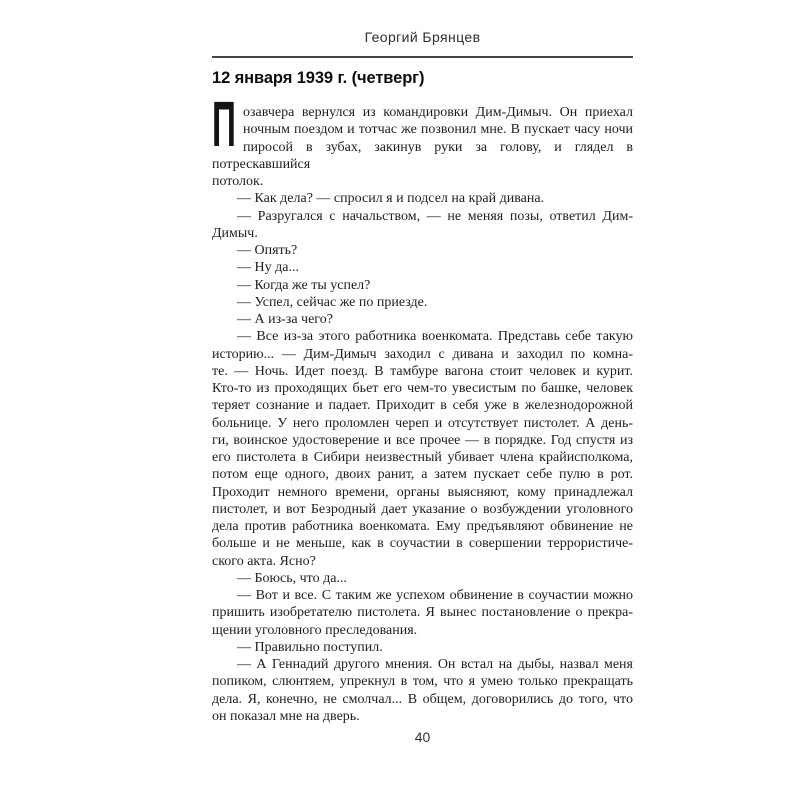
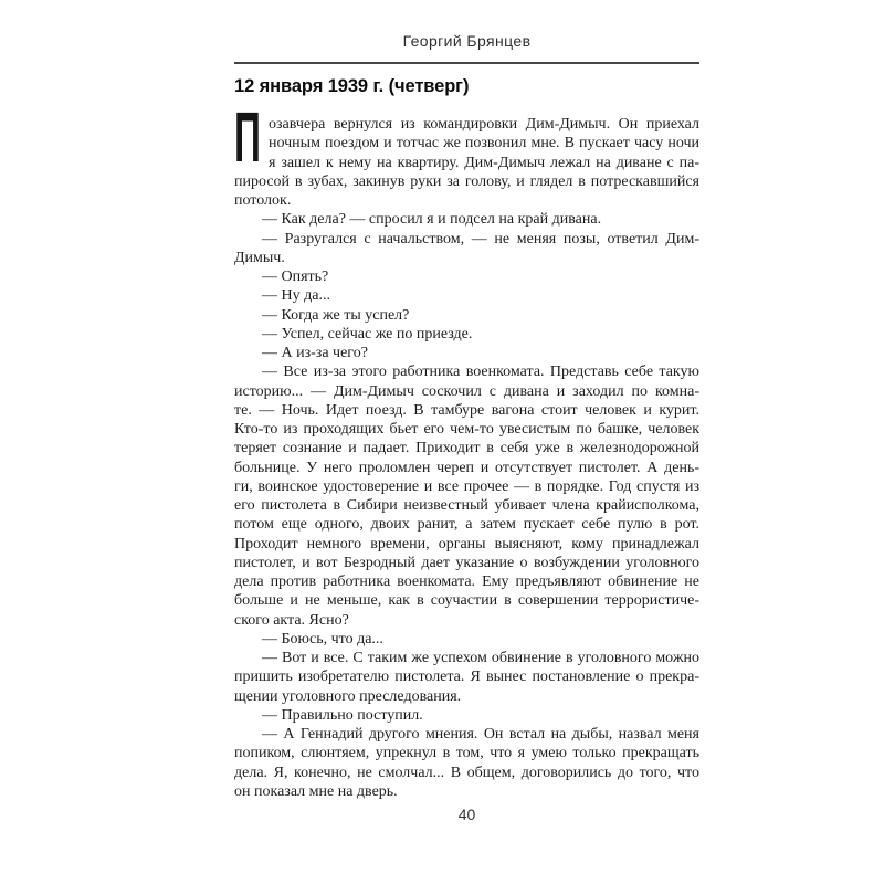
  Георгий Брянцев
  12 января 1939 г. (четверг)
  П
  озавчера вернулся из командировки Дим-Димыч. Он приехал
  ночным поездом и тотчас же позвонил мне. В пускает часу ночи
+ я зашел к нему на квартиру. Дим-Димыч лежал на диване с па-
  пиросой в зубах, закинув руки за голову, и глядел в потрескавшийся
  потолок.
  — Как дела? — спросил я и подсел на край дивана.
  — Разругался с начальством, — не меняя позы, ответил Дим-
  Димыч.
  — Опять?
  — Ну да...
  — Когда же ты успел?
  — Успел, сейчас же по приезде.
  — А из-за чего?
  — Все из-за этого работника военкомата. Представь себе такую
- историю... — Дим-Димыч заходил с дивана и заходил по комна-
+ историю... — Дим-Димыч соскочил с дивана и заходил по комна-
  те. — Ночь. Идет поезд. В тамбуре вагона стоит человек и курит.
  Кто-то из проходящих бьет его чем-то увесистым по башке, человек
  теряет сознание и падает. Приходит в себя уже в железнодорожной
  больнице. У него проломлен череп и отсутствует пистолет. А день-
  ги, воинское удостоверение и все прочее — в порядке. Год спустя из
  его пистолета в Сибири неизвестный убивает члена крайисполкома,
  потом еще одного, двоих ранит, а затем пускает себе пулю в рот.
  Проходит немного времени, органы выясняют, кому принадлежал
  пистолет, и вот Безродный дает указание о возбуждении уголовного
  дела против работника военкомата. Ему предъявляют обвинение не
  больше и не меньше, как в соучастии в совершении террористиче-
  ского акта. Ясно?
  — Боюсь, что да...
- — Вот и все. С таким же успехом обвинение в соучастии можно
+ — Вот и все. С таким же успехом обвинение в уголовного можно
  пришить изобретателю пистолета. Я вынес постановление о прекра-
  щении уголовного преследования.
  — Правильно поступил.
  — А Геннадий другого мнения. Он встал на дыбы, назвал меня
  попиком, слюнтяем, упрекнул в том, что я умею только прекращать
  дела. Я, конечно, не смолчал... В общем, договорились до того, что
  он показал мне на дверь.
  40
